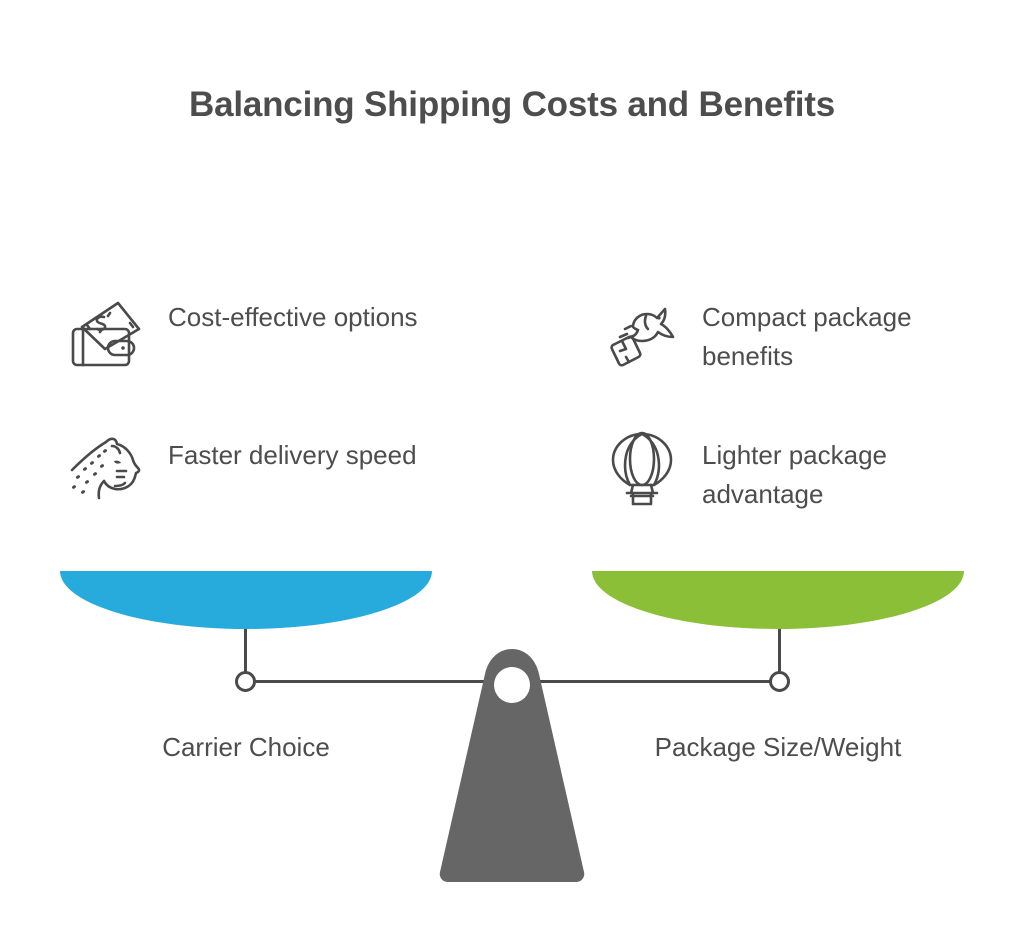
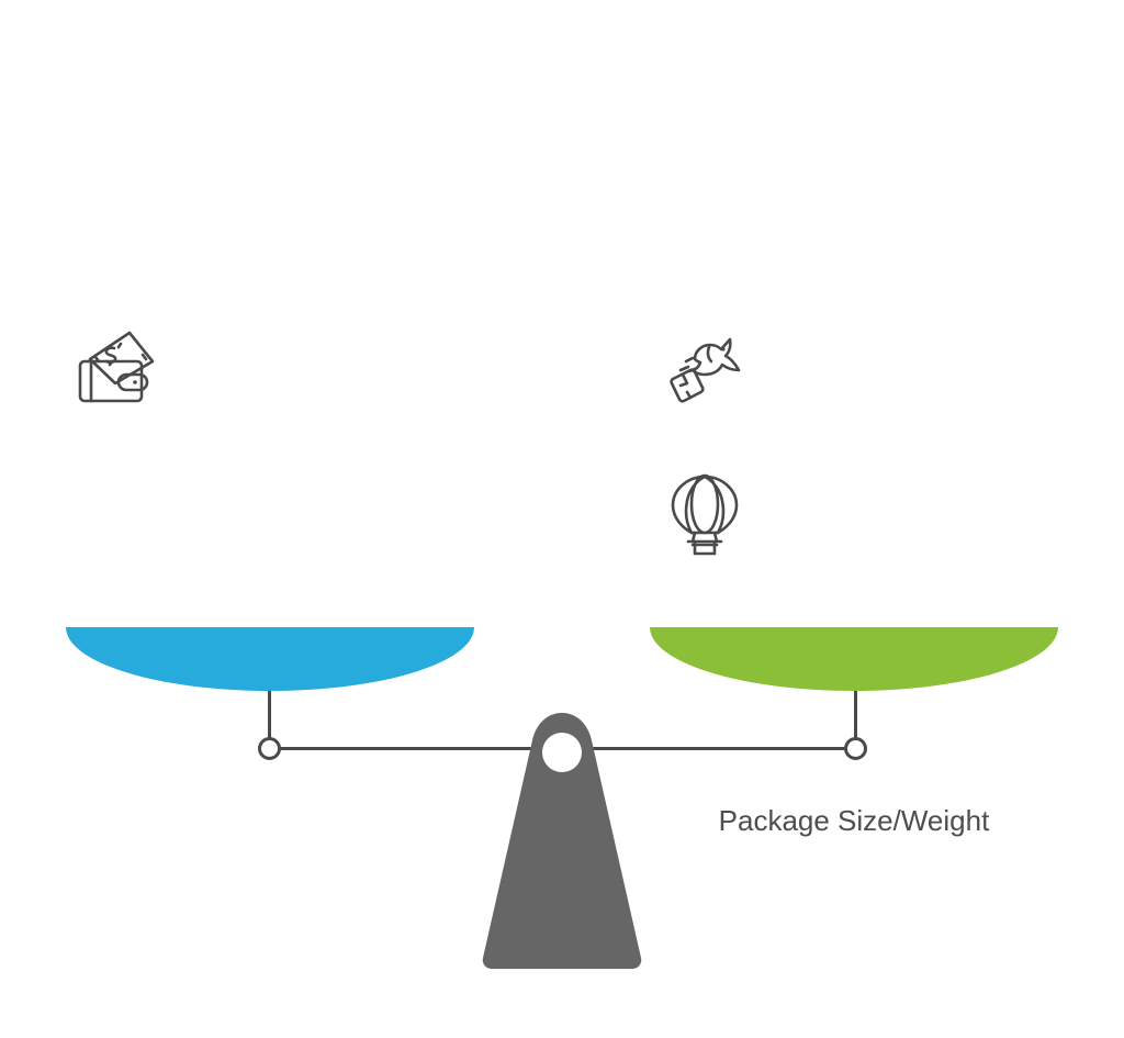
- Balancing Shipping Costs and Benefits
- Cost-effective options
- Faster delivery speed
- Compact package benefits
- Lighter package advantage
- Carrier Choice
  Package Size/Weight
